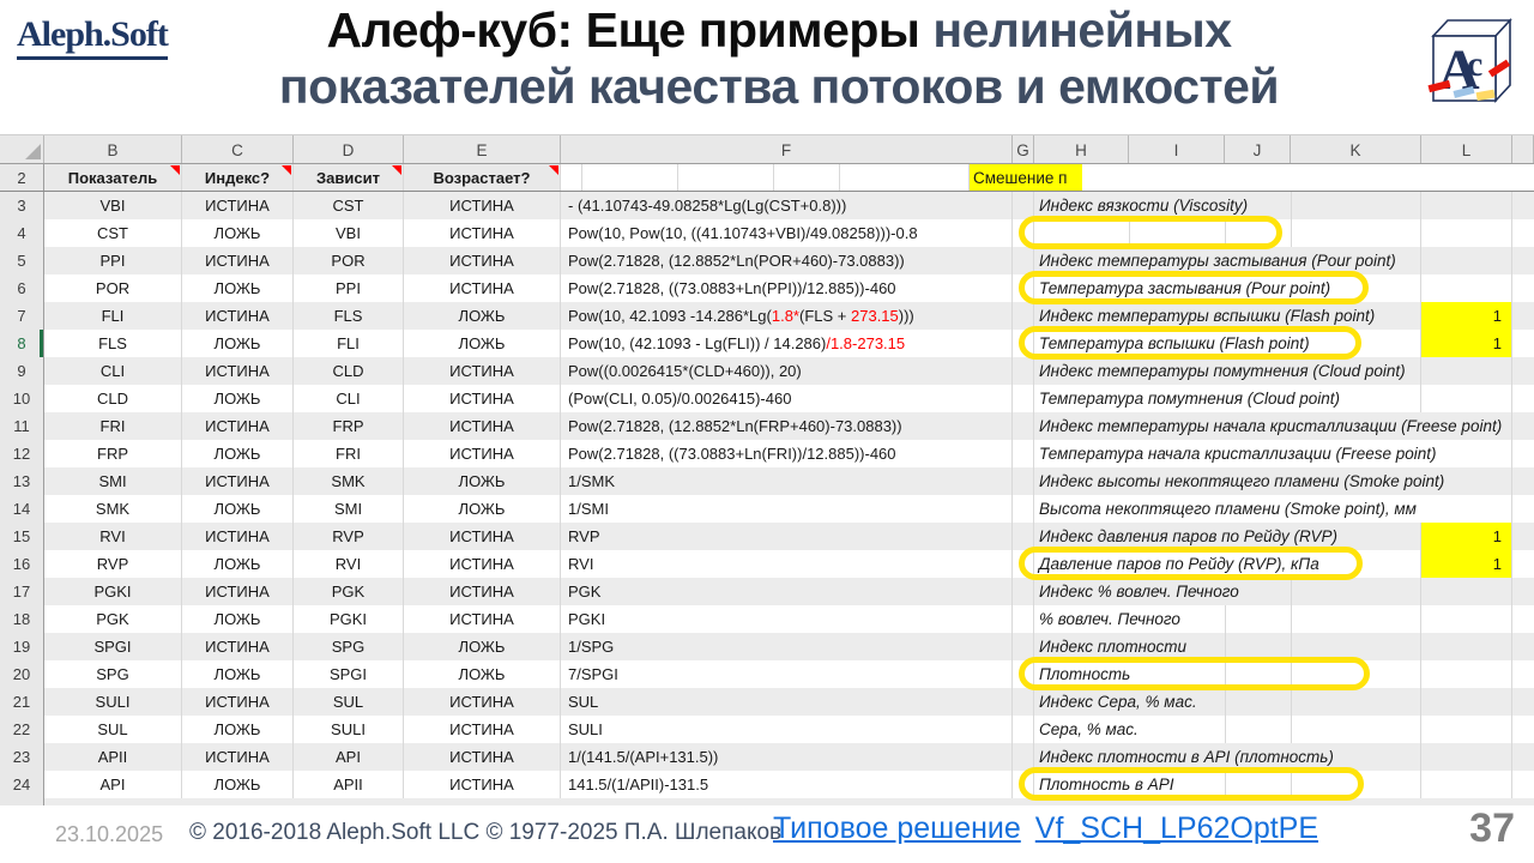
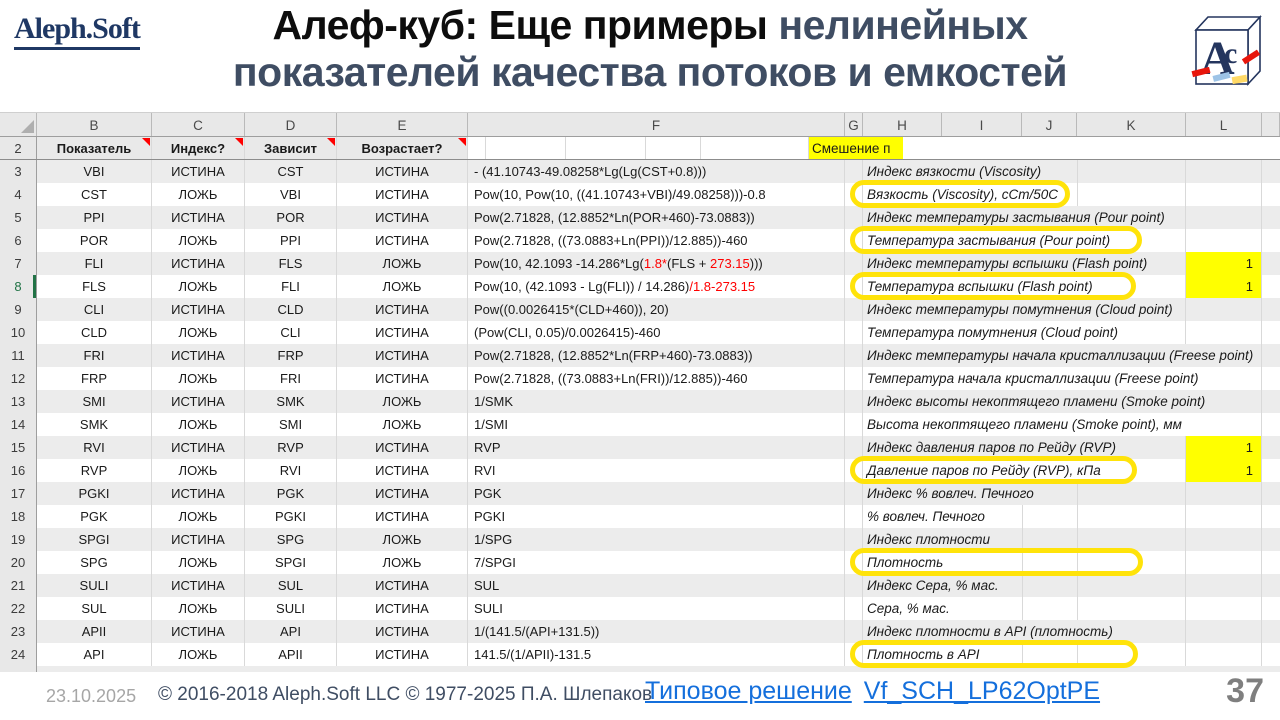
  Aleph.Soft
  Алеф-куб: Еще примеры нелинейных
  показателей качества потоков и емкостей
  А
  с
  B
  C
  D
  E
  F
  G
  H
  I
  J
  K
  L
  2
  Показатель
  Индекс?
  Зависит
  Возрастает?
  Смешение п
  3
  VBI
  ИСТИНА
  CST
  ИСТИНА
  - (41.10743-49.08258*Lg(Lg(CST+0.8)))
  Индекс вязкости (Viscosity)
  4
  CST
  ЛОЖЬ
  VBI
  ИСТИНА
  Pow(10, Pow(10, ((41.10743+VBI)/49.08258)))-0.8
+ Вязкость (Viscosity), сСт/50С
  5
  PPI
  ИСТИНА
  POR
  ИСТИНА
  Pow(2.71828, (12.8852*Ln(POR+460)-73.0883))
  Индекс температуры застывания (Pour point)
  6
  POR
  ЛОЖЬ
  PPI
  ИСТИНА
  Pow(2.71828, ((73.0883+Ln(PPI))/12.885))-460
  Температура застывания (Pour point)
  7
  FLI
  ИСТИНА
  FLS
  ЛОЖЬ
  Pow(10, 42.1093 -14.286*Lg(1.8*(FLS + 273.15)))
  Индекс температуры вспышки (Flash point)
  1
  8
  FLS
  ЛОЖЬ
  FLI
  ЛОЖЬ
  Pow(10, (42.1093 - Lg(FLI)) / 14.286)/1.8-273.15
  Температура вспышки (Flash point)
  1
  9
  CLI
  ИСТИНА
  CLD
  ИСТИНА
  Pow((0.0026415*(CLD+460)), 20)
  Индекс температуры помутнения (Cloud point)
  10
  CLD
  ЛОЖЬ
  CLI
  ИСТИНА
  (Pow(CLI, 0.05)/0.0026415)-460
  Температура помутнения (Cloud point)
  11
  FRI
  ИСТИНА
  FRP
  ИСТИНА
  Pow(2.71828, (12.8852*Ln(FRP+460)-73.0883))
  Индекс температуры начала кристаллизации (Freese point)
  12
  FRP
  ЛОЖЬ
  FRI
  ИСТИНА
  Pow(2.71828, ((73.0883+Ln(FRI))/12.885))-460
  Температура начала кристаллизации (Freese point)
  13
  SMI
  ИСТИНА
  SMK
  ЛОЖЬ
  1/SMK
  Индекс высоты некоптящего пламени (Smoke point)
  14
  SMK
  ЛОЖЬ
  SMI
  ЛОЖЬ
  1/SMI
  Высота некоптящего пламени (Smoke point), мм
  15
  RVI
  ИСТИНА
  RVP
  ИСТИНА
  RVP
  Индекс давления паров по Рейду (RVP)
  1
  16
  RVP
  ЛОЖЬ
  RVI
  ИСТИНА
  RVI
  Давление паров по Рейду (RVP), кПа
  1
  17
  PGKI
  ИСТИНА
  PGK
  ИСТИНА
  PGK
  Индекс % вовлеч. Печного
  18
  PGK
  ЛОЖЬ
  PGKI
  ИСТИНА
  PGKI
  % вовлеч. Печного
  19
  SPGI
  ИСТИНА
  SPG
  ЛОЖЬ
  1/SPG
  Индекс плотности
  20
  SPG
  ЛОЖЬ
  SPGI
  ЛОЖЬ
  7/SPGI
  Плотность
  21
  SULI
  ИСТИНА
  SUL
  ИСТИНА
  SUL
  Индекс Сера, % мас.
  22
  SUL
  ЛОЖЬ
  SULI
  ИСТИНА
  SULI
  Сера, % мас.
  23
  APII
  ИСТИНА
  API
  ИСТИНА
  1/(141.5/(API+131.5))
  Индекс плотности в API (плотность)
  24
  API
  ЛОЖЬ
  APII
  ИСТИНА
  141.5/(1/APII)-131.5
  Плотность в API
  23.10.2025
  © 2016-2018 Aleph.Soft LLC © 1977-2025 П.А. Шлепаков
  Типовое решение Vf_SCH_LP62OptPE
  37
